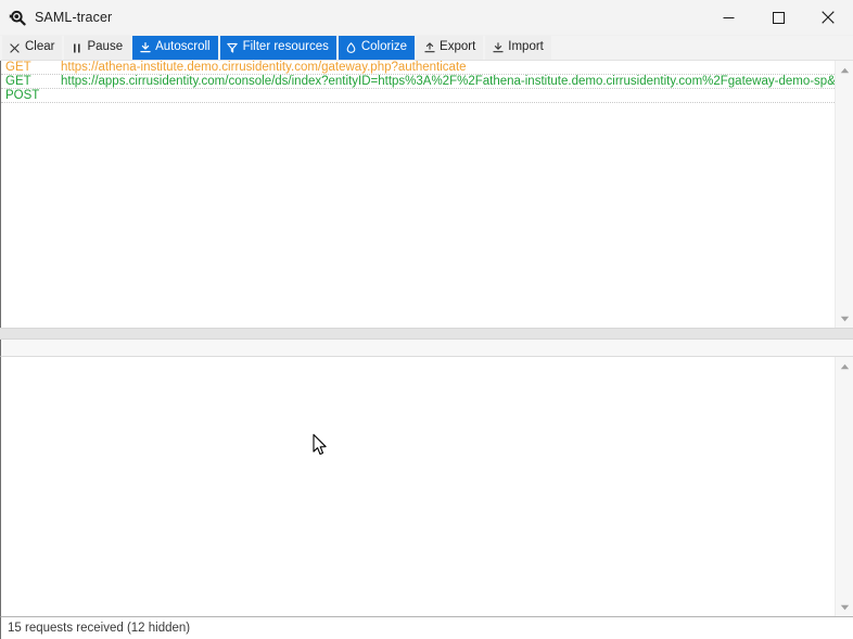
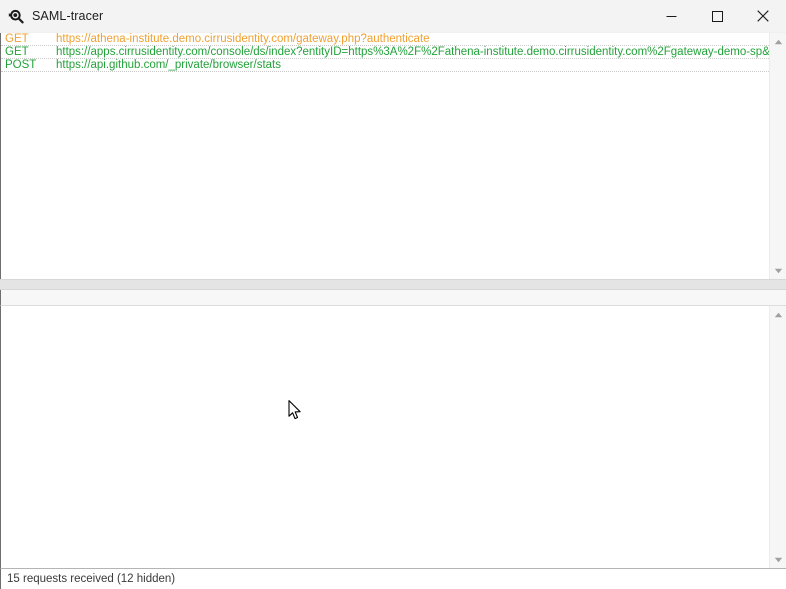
  SAML-tracer
- Clear
- Pause
- Autoscroll
- Filter resources
- Colorize
- Export
- Import
  GET
  https://athena-institute.demo.cirrusidentity.com/gateway.php?authenticate
  GET
  https://apps.cirrusidentity.com/console/ds/index?entityID=https%3A%2F%2Fathena-institute.demo.cirrusidentity.com%2Fgateway-demo-sp&
  POST
+ https://api.github.com/_private/browser/stats
  15 requests received (12 hidden)
